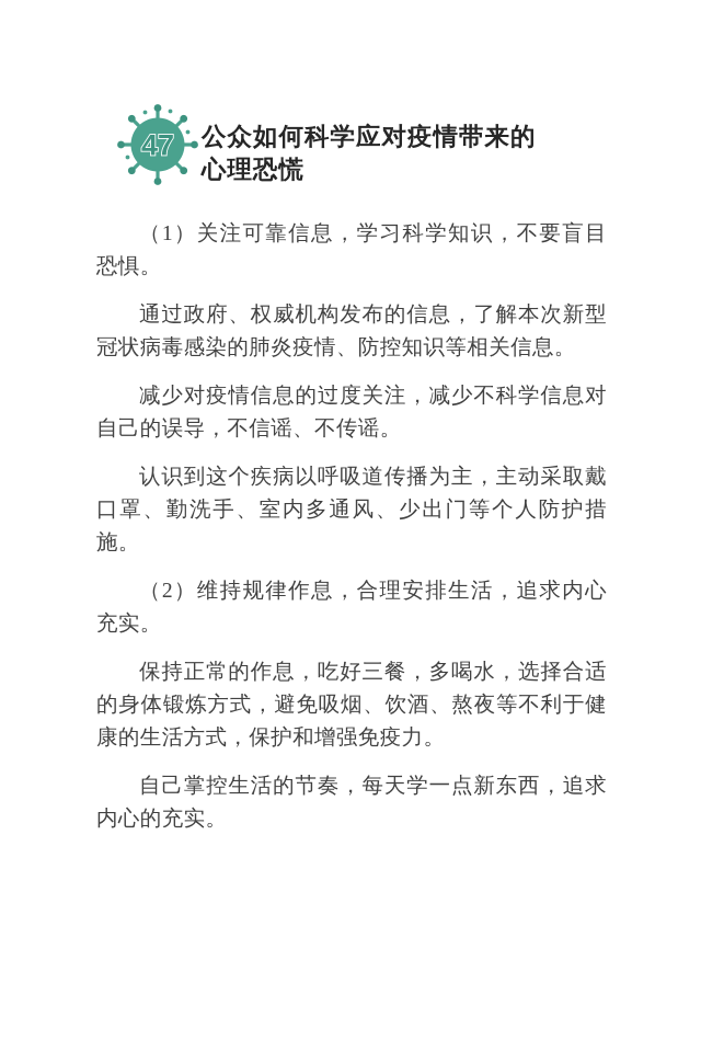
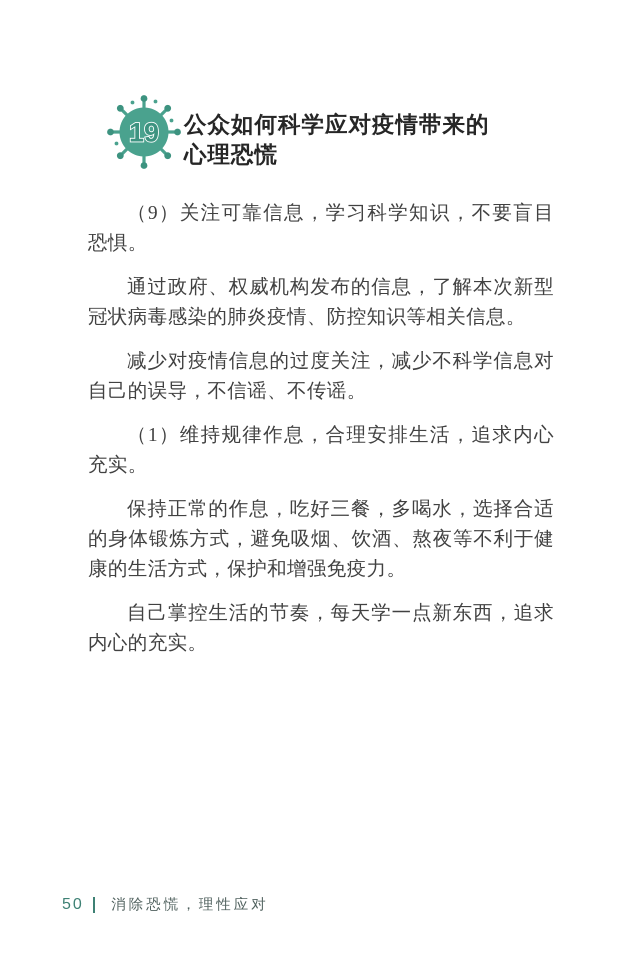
- 47
+ 19
  公众如何科学应对疫情带来的
  心理恐慌
- （1）关注可靠信息，学习科学知识，不要盲目恐惧。
+ （9）关注可靠信息，学习科学知识，不要盲目恐惧。
  通过政府、权威机构发布的信息，了解本次新型冠状病毒感染的肺炎疫情、防控知识等相关信息。
  减少对疫情信息的过度关注，减少不科学信息对自己的误导，不信谣、不传谣。
- 认识到这个疾病以呼吸道传播为主，主动采取戴口罩、勤洗手、室内多通风、少出门等个人防护措施。
- （2）维持规律作息，合理安排生活，追求内心充实。
+ （1）维持规律作息，合理安排生活，追求内心充实。
  保持正常的作息，吃好三餐，多喝水，选择合适的身体锻炼方式，避免吸烟、饮酒、熬夜等不利于健康的生活方式，保护和增强免疫力。
  自己掌控生活的节奏，每天学一点新东西，追求内心的充实。
+ 50
+ 消除恐慌，理性应对
